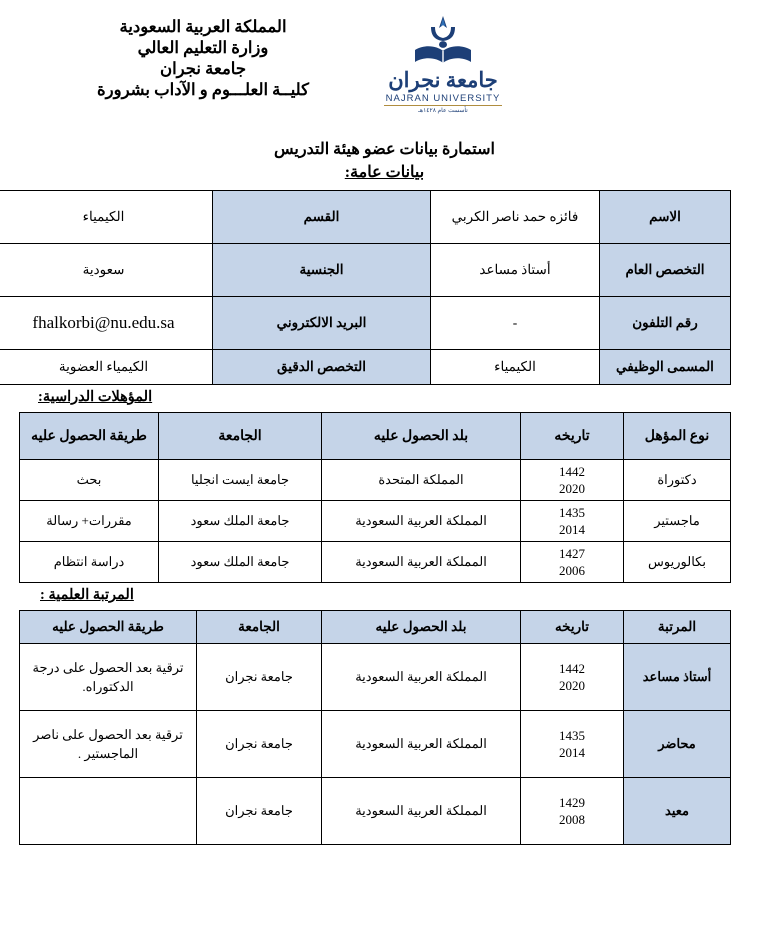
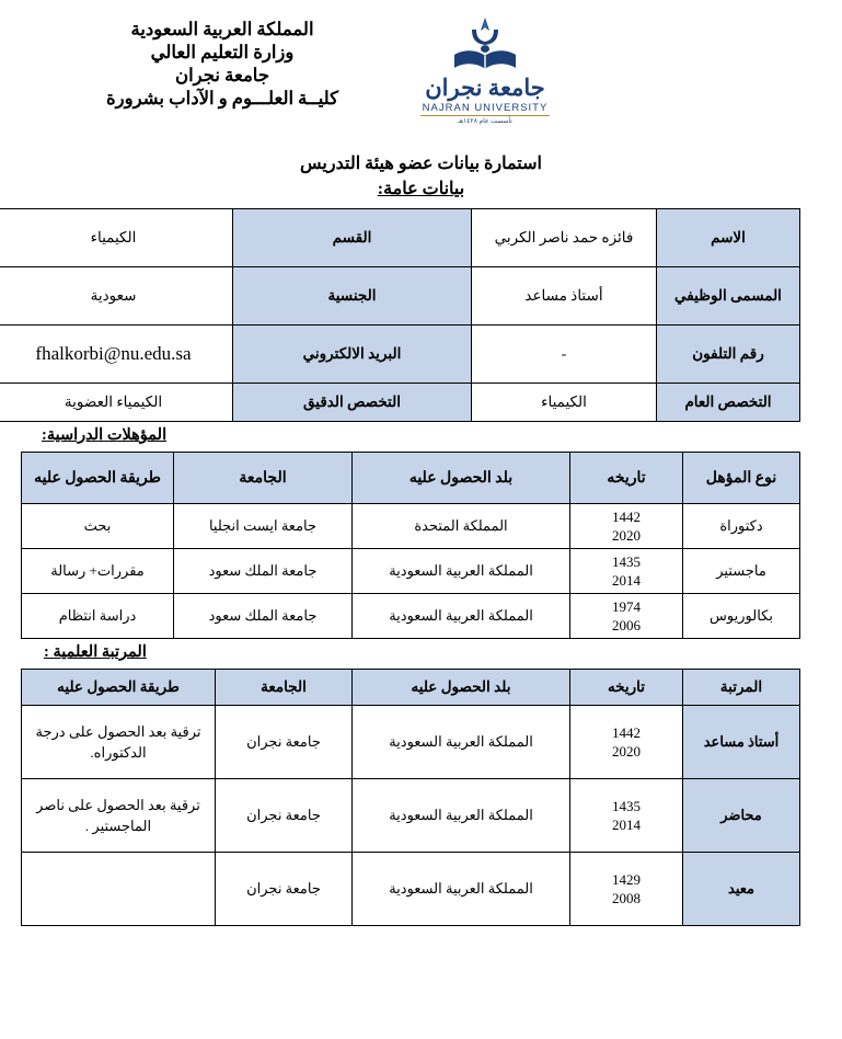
  المملكة العربية السعودية
  وزارة التعليم العالي
  جامعة نجران
  كليــة العلـــوم و الآداب بشرورة
  جامعة نجران
  NAJRAN UNIVERSITY
  استمارة بيانات عضو هيئة التدريس
  بيانات عامة:
  الاسم	فائزه حمد ناصر الكربي	القسم	الكيمياء
- التخصص العام	أستاذ مساعد	الجنسية	سعودية
+ المسمى الوظيفي	أستاذ مساعد	الجنسية	سعودية
  رقم التلفون	-	البريد الالكتروني	fhalkorbi@nu.edu.sa
- المسمى الوظيفي	الكيمياء	التخصص الدقيق	الكيمياء العضوية
+ التخصص العام	الكيمياء	التخصص الدقيق	الكيمياء العضوية
  المؤهلات الدراسية:
  نوع المؤهل	تاريخه	بلد الحصول عليه	الجامعة	طريقة الحصول عليه
  دكتوراة	1442 2020	المملكة المتحدة	جامعة ايست انجليا	بحث
  ماجستير	1435 2014	المملكة العربية السعودية	جامعة الملك سعود	مقررات+ رسالة
- بكالوريوس	1427 2006	المملكة العربية السعودية	جامعة الملك سعود	دراسة انتظام
+ بكالوريوس	1974 2006	المملكة العربية السعودية	جامعة الملك سعود	دراسة انتظام
  المرتبة العلمية :
  المرتبة	تاريخه	بلد الحصول عليه	الجامعة	طريقة الحصول عليه
  أستاذ مساعد	1442 2020	المملكة العربية السعودية	جامعة نجران	ترقية بعد الحصول على درجة الدكتوراه.
  محاضر	1435 2014	المملكة العربية السعودية	جامعة نجران	ترقية بعد الحصول على ناصر الماجستير .
  معيد	1429 2008	المملكة العربية السعودية	جامعة نجران
